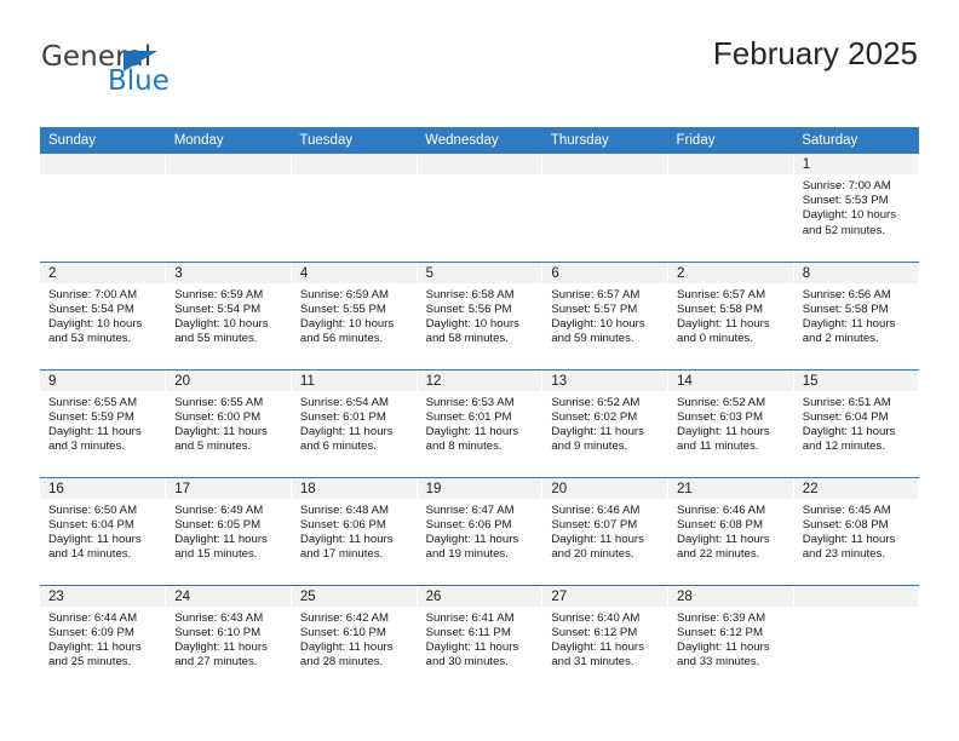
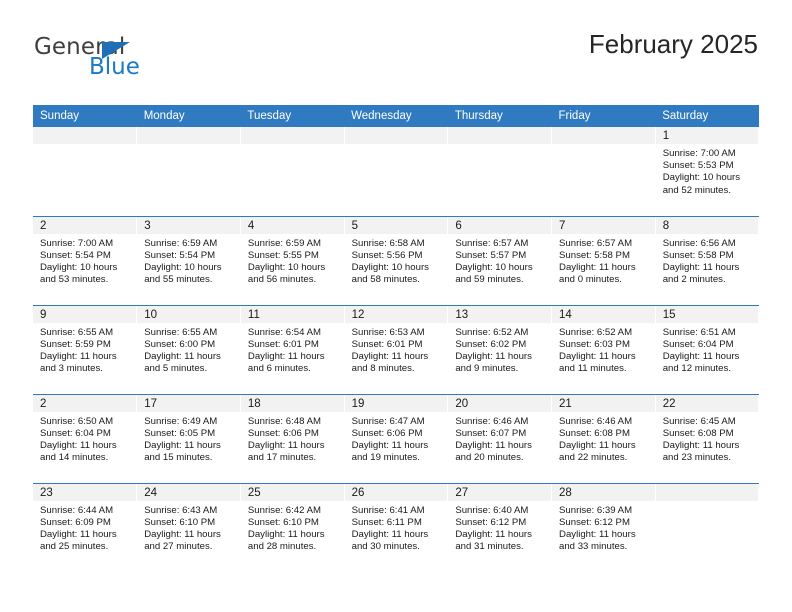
  General
  Blue
  February 2025
  Sunday	Monday	Tuesday	Wednesday	Thursday	Friday	Saturday
  						1Sunrise: 7:00 AMSunset: 5:53 PMDaylight: 10 hours and 52 minutes.
- 2Sunrise: 7:00 AMSunset: 5:54 PMDaylight: 10 hours and 53 minutes.	3Sunrise: 6:59 AMSunset: 5:54 PMDaylight: 10 hours and 55 minutes.	4Sunrise: 6:59 AMSunset: 5:55 PMDaylight: 10 hours and 56 minutes.	5Sunrise: 6:58 AMSunset: 5:56 PMDaylight: 10 hours and 58 minutes.	6Sunrise: 6:57 AMSunset: 5:57 PMDaylight: 10 hours and 59 minutes.	2Sunrise: 6:57 AMSunset: 5:58 PMDaylight: 11 hours and 0 minutes.	8Sunrise: 6:56 AMSunset: 5:58 PMDaylight: 11 hours and 2 minutes.
+ 2Sunrise: 7:00 AMSunset: 5:54 PMDaylight: 10 hours and 53 minutes.	3Sunrise: 6:59 AMSunset: 5:54 PMDaylight: 10 hours and 55 minutes.	4Sunrise: 6:59 AMSunset: 5:55 PMDaylight: 10 hours and 56 minutes.	5Sunrise: 6:58 AMSunset: 5:56 PMDaylight: 10 hours and 58 minutes.	6Sunrise: 6:57 AMSunset: 5:57 PMDaylight: 10 hours and 59 minutes.	7Sunrise: 6:57 AMSunset: 5:58 PMDaylight: 11 hours and 0 minutes.	8Sunrise: 6:56 AMSunset: 5:58 PMDaylight: 11 hours and 2 minutes.
- 9Sunrise: 6:55 AMSunset: 5:59 PMDaylight: 11 hours and 3 minutes.	20Sunrise: 6:55 AMSunset: 6:00 PMDaylight: 11 hours and 5 minutes.	11Sunrise: 6:54 AMSunset: 6:01 PMDaylight: 11 hours and 6 minutes.	12Sunrise: 6:53 AMSunset: 6:01 PMDaylight: 11 hours and 8 minutes.	13Sunrise: 6:52 AMSunset: 6:02 PMDaylight: 11 hours and 9 minutes.	14Sunrise: 6:52 AMSunset: 6:03 PMDaylight: 11 hours and 11 minutes.	15Sunrise: 6:51 AMSunset: 6:04 PMDaylight: 11 hours and 12 minutes.
+ 9Sunrise: 6:55 AMSunset: 5:59 PMDaylight: 11 hours and 3 minutes.	10Sunrise: 6:55 AMSunset: 6:00 PMDaylight: 11 hours and 5 minutes.	11Sunrise: 6:54 AMSunset: 6:01 PMDaylight: 11 hours and 6 minutes.	12Sunrise: 6:53 AMSunset: 6:01 PMDaylight: 11 hours and 8 minutes.	13Sunrise: 6:52 AMSunset: 6:02 PMDaylight: 11 hours and 9 minutes.	14Sunrise: 6:52 AMSunset: 6:03 PMDaylight: 11 hours and 11 minutes.	15Sunrise: 6:51 AMSunset: 6:04 PMDaylight: 11 hours and 12 minutes.
- 16Sunrise: 6:50 AMSunset: 6:04 PMDaylight: 11 hours and 14 minutes.	17Sunrise: 6:49 AMSunset: 6:05 PMDaylight: 11 hours and 15 minutes.	18Sunrise: 6:48 AMSunset: 6:06 PMDaylight: 11 hours and 17 minutes.	19Sunrise: 6:47 AMSunset: 6:06 PMDaylight: 11 hours and 19 minutes.	20Sunrise: 6:46 AMSunset: 6:07 PMDaylight: 11 hours and 20 minutes.	21Sunrise: 6:46 AMSunset: 6:08 PMDaylight: 11 hours and 22 minutes.	22Sunrise: 6:45 AMSunset: 6:08 PMDaylight: 11 hours and 23 minutes.
+ 2Sunrise: 6:50 AMSunset: 6:04 PMDaylight: 11 hours and 14 minutes.	17Sunrise: 6:49 AMSunset: 6:05 PMDaylight: 11 hours and 15 minutes.	18Sunrise: 6:48 AMSunset: 6:06 PMDaylight: 11 hours and 17 minutes.	19Sunrise: 6:47 AMSunset: 6:06 PMDaylight: 11 hours and 19 minutes.	20Sunrise: 6:46 AMSunset: 6:07 PMDaylight: 11 hours and 20 minutes.	21Sunrise: 6:46 AMSunset: 6:08 PMDaylight: 11 hours and 22 minutes.	22Sunrise: 6:45 AMSunset: 6:08 PMDaylight: 11 hours and 23 minutes.
  23Sunrise: 6:44 AMSunset: 6:09 PMDaylight: 11 hours and 25 minutes.	24Sunrise: 6:43 AMSunset: 6:10 PMDaylight: 11 hours and 27 minutes.	25Sunrise: 6:42 AMSunset: 6:10 PMDaylight: 11 hours and 28 minutes.	26Sunrise: 6:41 AMSunset: 6:11 PMDaylight: 11 hours and 30 minutes.	27Sunrise: 6:40 AMSunset: 6:12 PMDaylight: 11 hours and 31 minutes.	28Sunrise: 6:39 AMSunset: 6:12 PMDaylight: 11 hours and 33 minutes.
